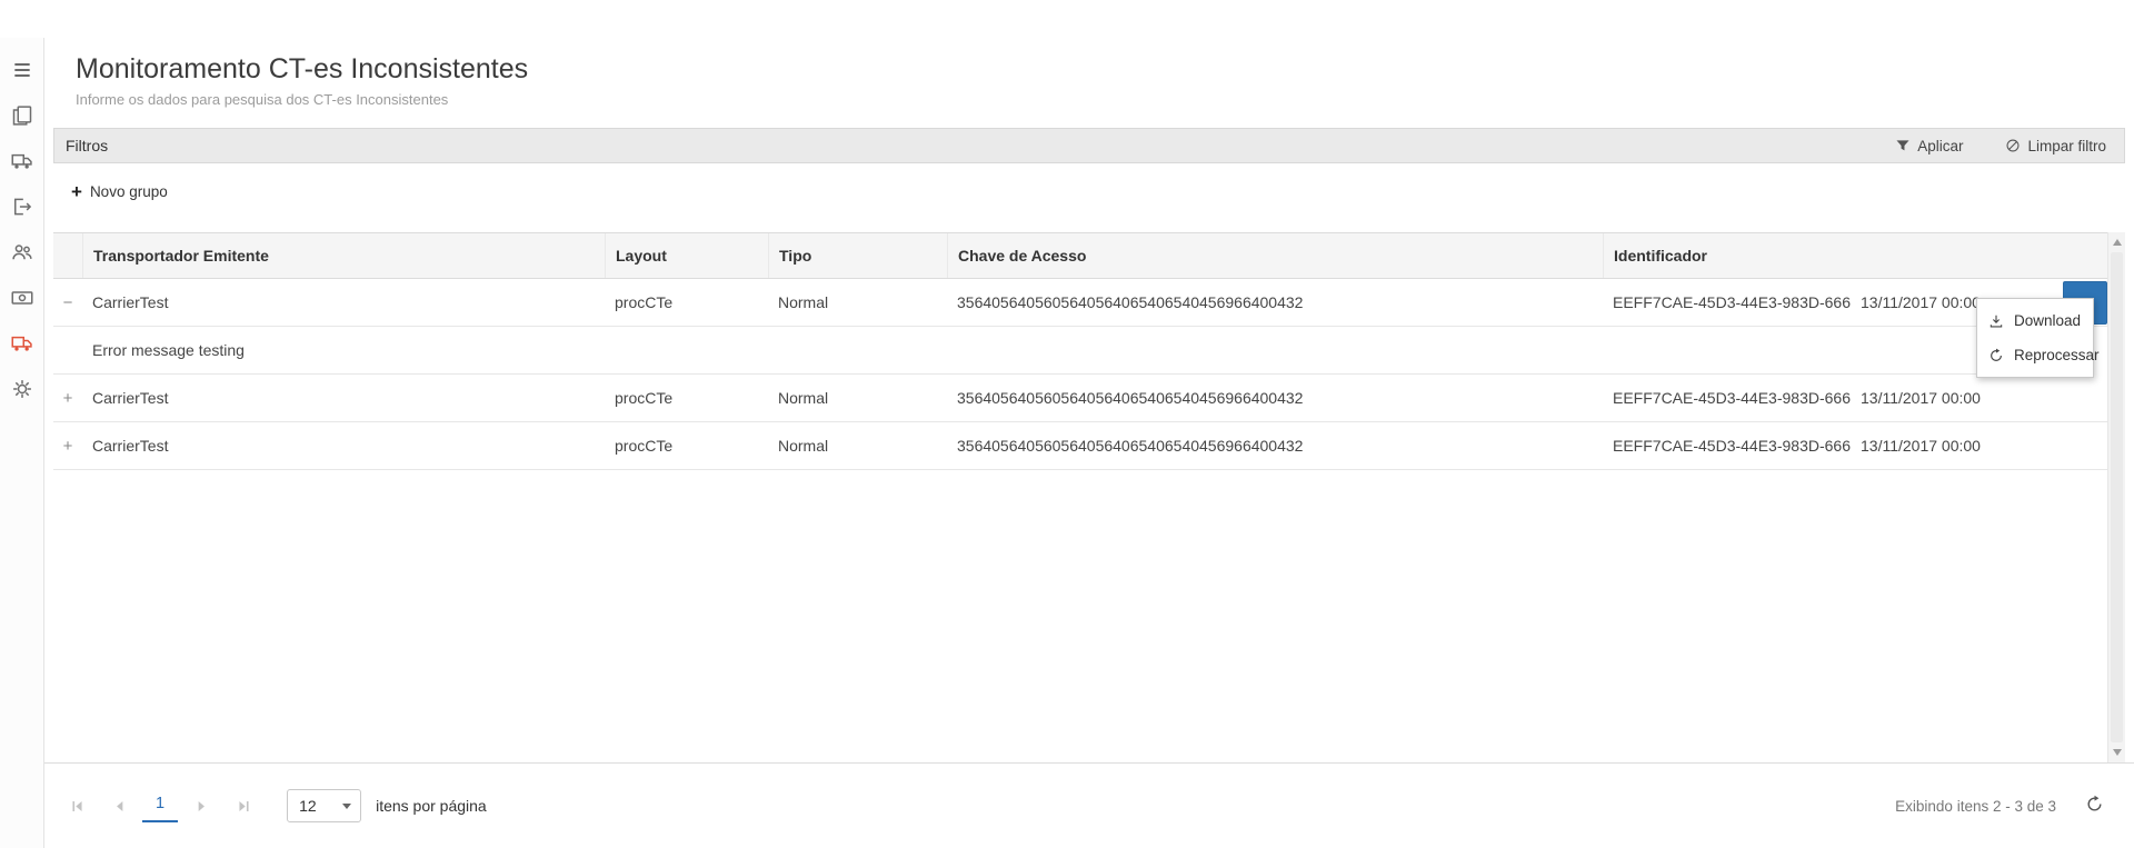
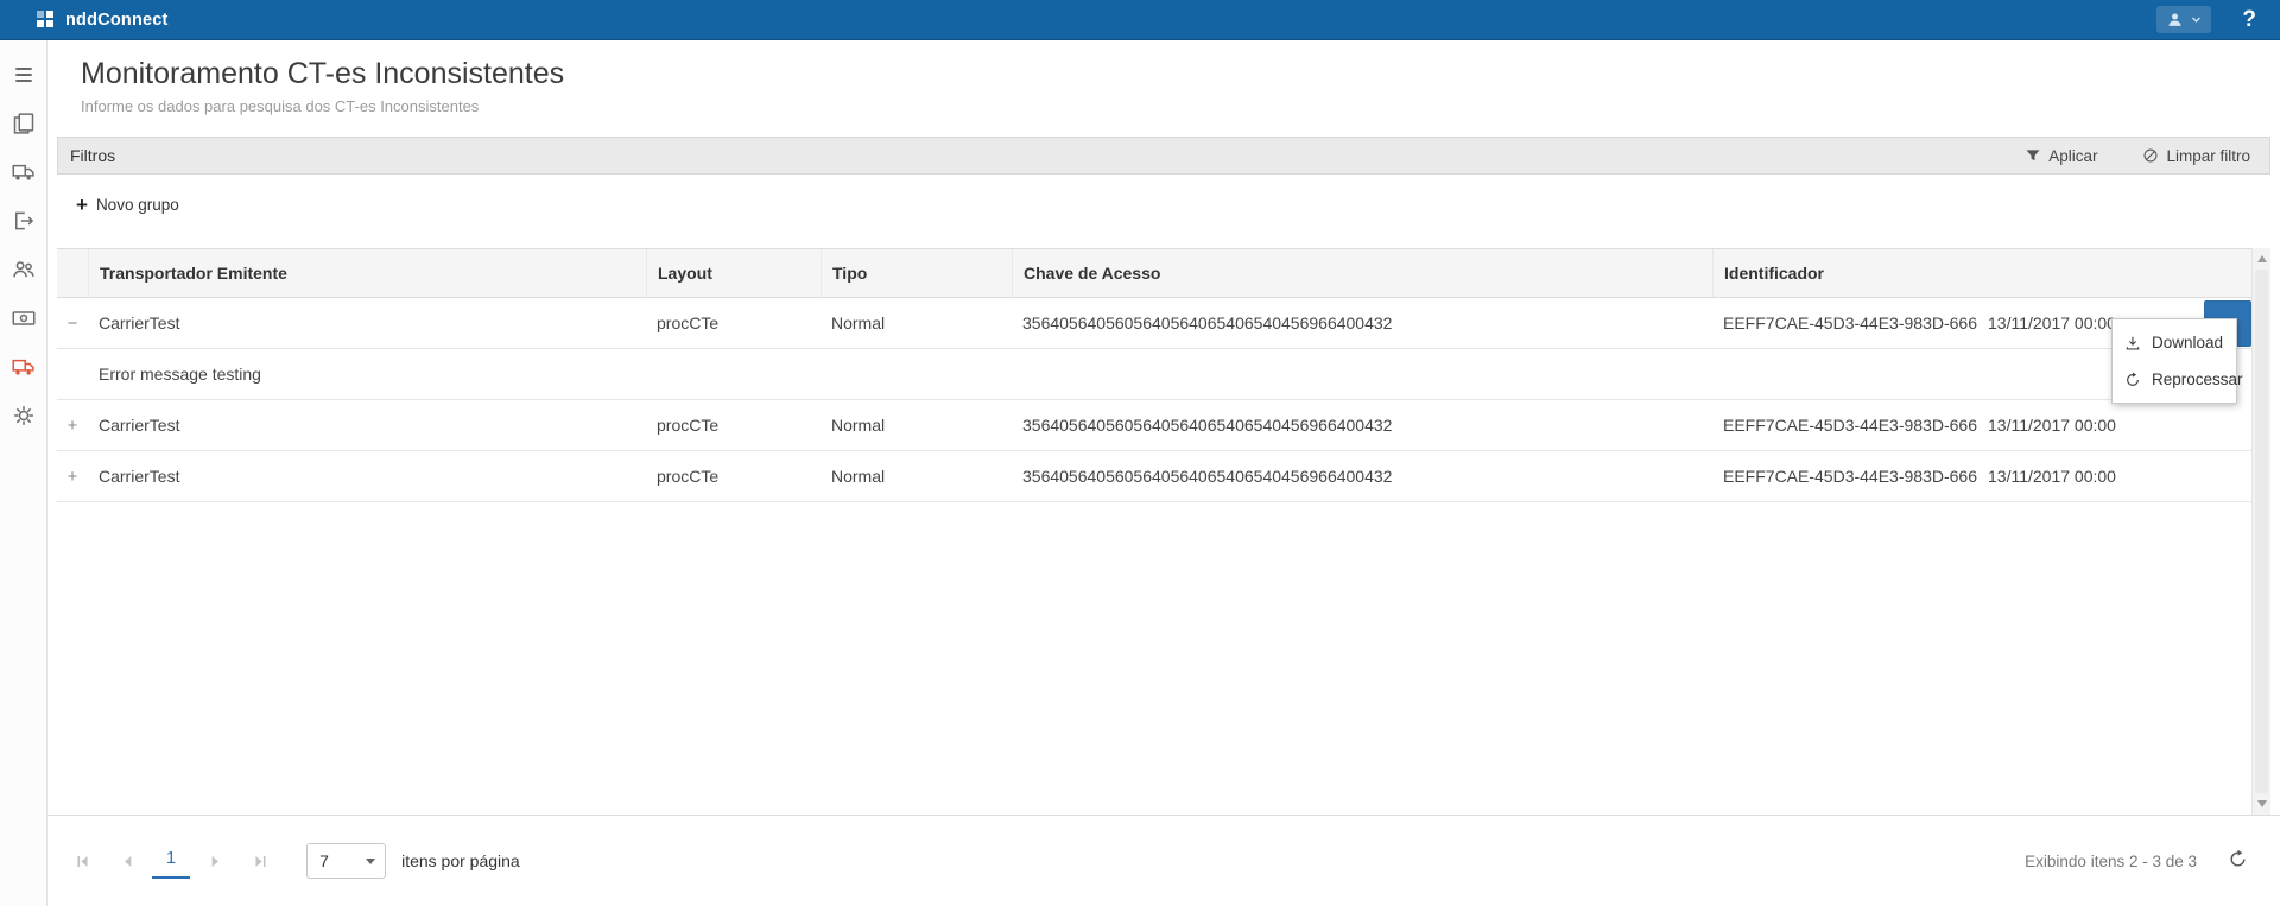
+ nddConnect
+ ?
  Monitoramento CT-es Inconsistentes
  Informe os dados para pesquisa dos CT-es Inconsistentes
  Filtros
  Aplicar
  Limpar filtro
  +
  Novo grupo
  Transportador Emitente
  Layout
  Tipo
  Chave de Acesso
  Identificador
  −
  CarrierTest
  procCTe
  Normal
  3564056405605640564065406540456966400432
  EEFF7CAE-45D3-44E3-983D-666
  13/11/2017 00:0
  Error message testing
  +
  CarrierTest
  procCTe
  Normal
  3564056405605640564065406540456966400432
  EEFF7CAE-45D3-44E3-983D-666
  13/11/2017 00:00
  +
  CarrierTest
  procCTe
  Normal
  3564056405605640564065406540456966400432
  EEFF7CAE-45D3-44E3-983D-666
  13/11/2017 00:00
  Download
  Reprocessar
  1
- 12
+ 7
  itens por página
  Exibindo itens 2 - 3 de 3
